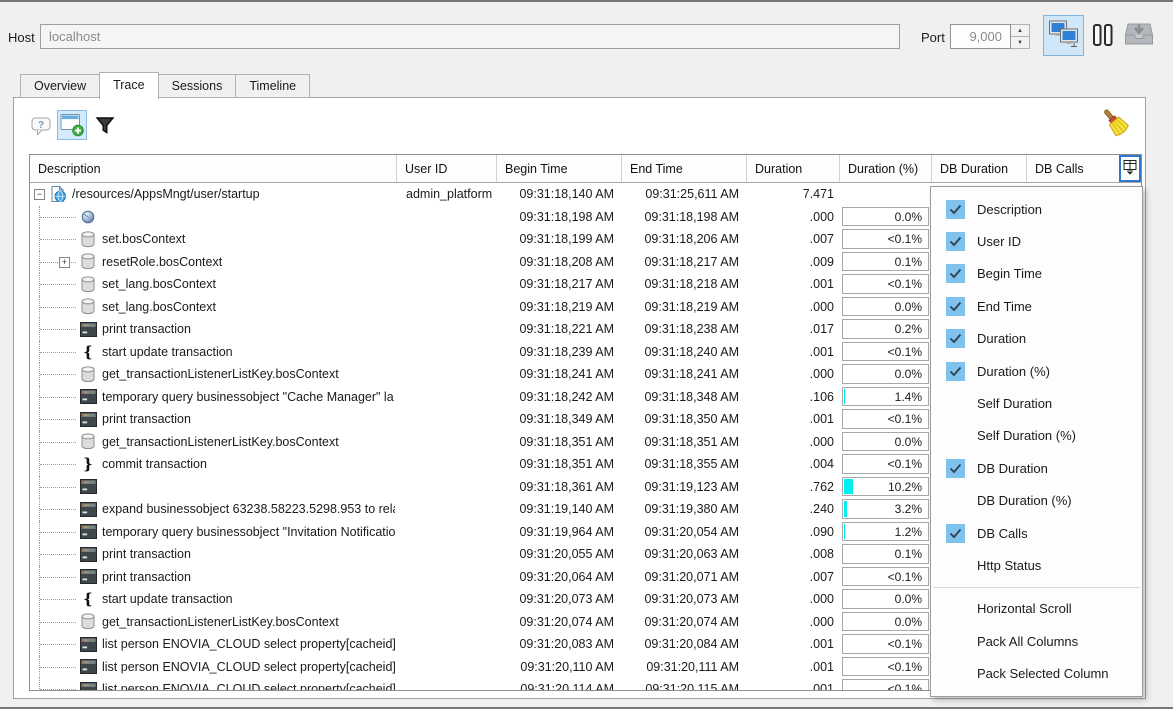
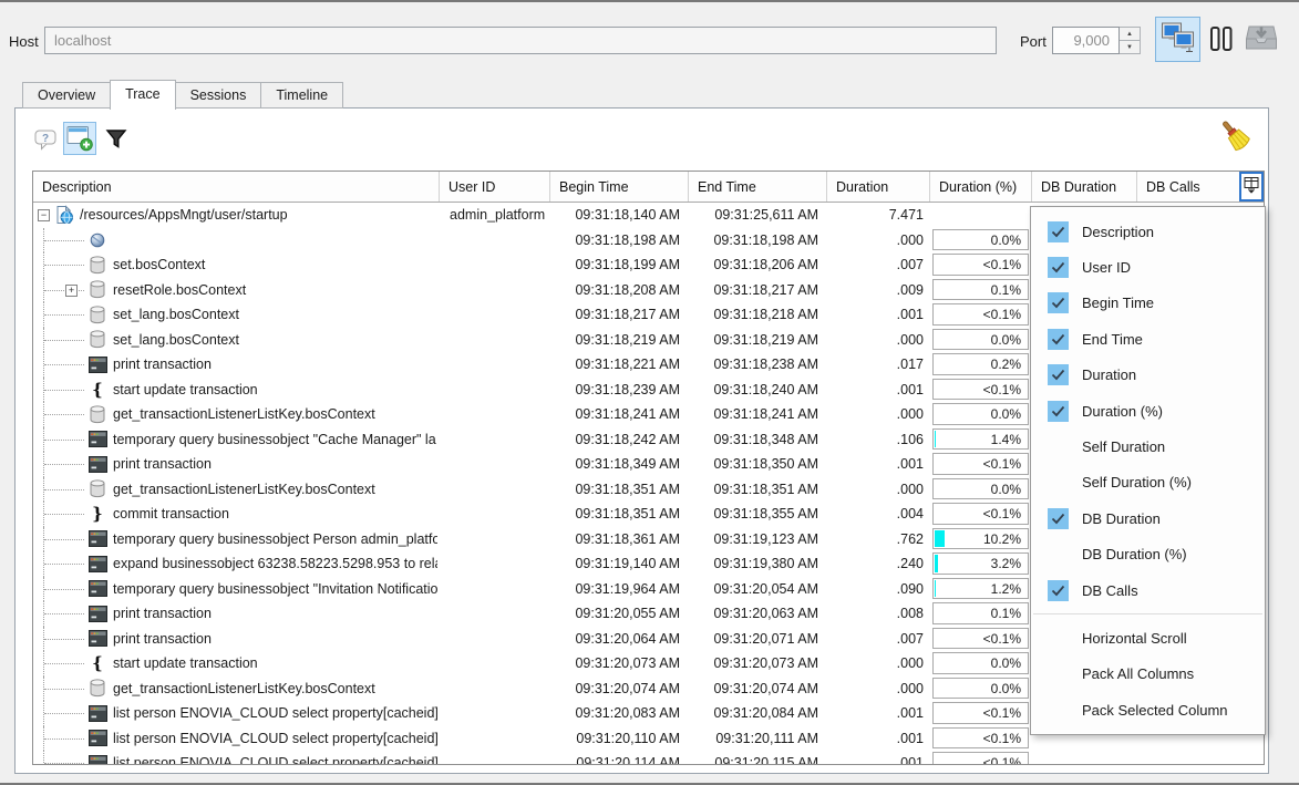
  Host
  localhost
  Port
  9,000
  Overview
  Trace
  Sessions
  Timeline
  ?
  Description
  User ID
  Begin Time
  End Time
  Duration
  Duration (%)
  DB Duration
  DB Calls
  −
  /resources/AppsMngt/user/startup
  admin_platform
  09:31:18,140 AM
  09:31:25,611 AM
  7.471
  09:31:18,198 AM
  09:31:18,198 AM
  .000
  0.0%
  set.bosContext
  09:31:18,199 AM
  09:31:18,206 AM
  .007
  <0.1%
  +
  resetRole.bosContext
  09:31:18,208 AM
  09:31:18,217 AM
  .009
  0.1%
  set_lang.bosContext
  09:31:18,217 AM
  09:31:18,218 AM
  .001
  <0.1%
  set_lang.bosContext
  09:31:18,219 AM
  09:31:18,219 AM
  .000
  0.0%
  print transaction
  09:31:18,221 AM
  09:31:18,238 AM
  .017
  0.2%
  {
  start update transaction
  09:31:18,239 AM
  09:31:18,240 AM
  .001
  <0.1%
  get_transactionListenerListKey.bosContext
  09:31:18,241 AM
  09:31:18,241 AM
  .000
  0.0%
  temporary query businessobject "Cache Manager" la
  09:31:18,242 AM
  09:31:18,348 AM
  .106
  1.4%
  print transaction
  09:31:18,349 AM
  09:31:18,350 AM
  .001
  <0.1%
  get_transactionListenerListKey.bosContext
  09:31:18,351 AM
  09:31:18,351 AM
  .000
  0.0%
  }
  commit transaction
  09:31:18,351 AM
  09:31:18,355 AM
  .004
  <0.1%
+ temporary query businessobject Person admin_platfo
  09:31:18,361 AM
  09:31:19,123 AM
  .762
  10.2%
  expand businessobject 63238.58223.5298.953 to rel
  09:31:19,140 AM
  09:31:19,380 AM
  .240
  3.2%
  temporary query businessobject "Invitation Notificatio
  09:31:19,964 AM
  09:31:20,054 AM
  .090
  1.2%
  print transaction
  09:31:20,055 AM
  09:31:20,063 AM
  .008
  0.1%
  print transaction
  09:31:20,064 AM
  09:31:20,071 AM
  .007
  <0.1%
  {
  start update transaction
  09:31:20,073 AM
  09:31:20,073 AM
  .000
  0.0%
  get_transactionListenerListKey.bosContext
  09:31:20,074 AM
  09:31:20,074 AM
  .000
  0.0%
  list person ENOVIA_CLOUD select property[cacheid]
  09:31:20,083 AM
  09:31:20,084 AM
  .001
  <0.1%
  list person ENOVIA_CLOUD select property[cacheid]
  09:31:20,110 AM
  09:31:20,111 AM
  .001
  <0.1%
  list person ENOVIA_CLOUD select property[cacheid]
  09:31:20,114 AM
  09:31:20,115 AM
  .001
  <0.1%
  Description
  User ID
  Begin Time
  End Time
  Duration
  Duration (%)
  Self Duration
  Self Duration (%)
  DB Duration
  DB Duration (%)
  DB Calls
- Http Status
  Horizontal Scroll
  Pack All Columns
  Pack Selected Column
